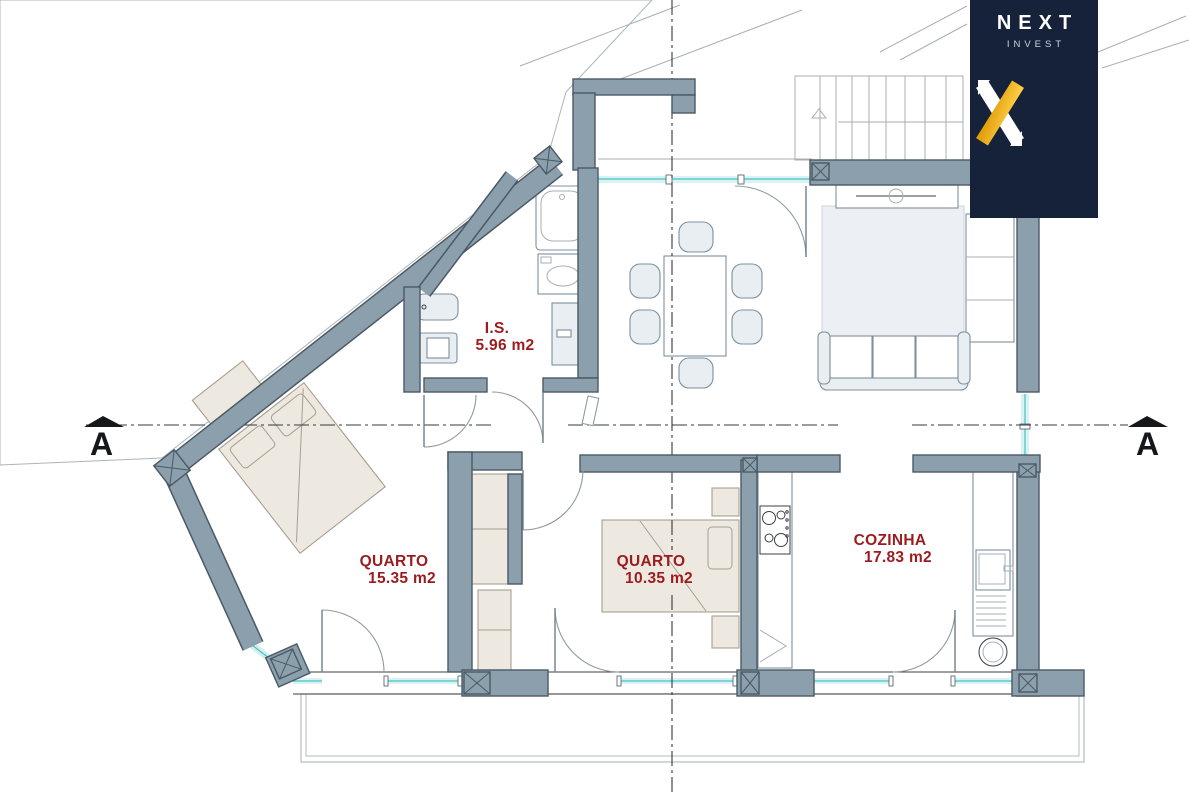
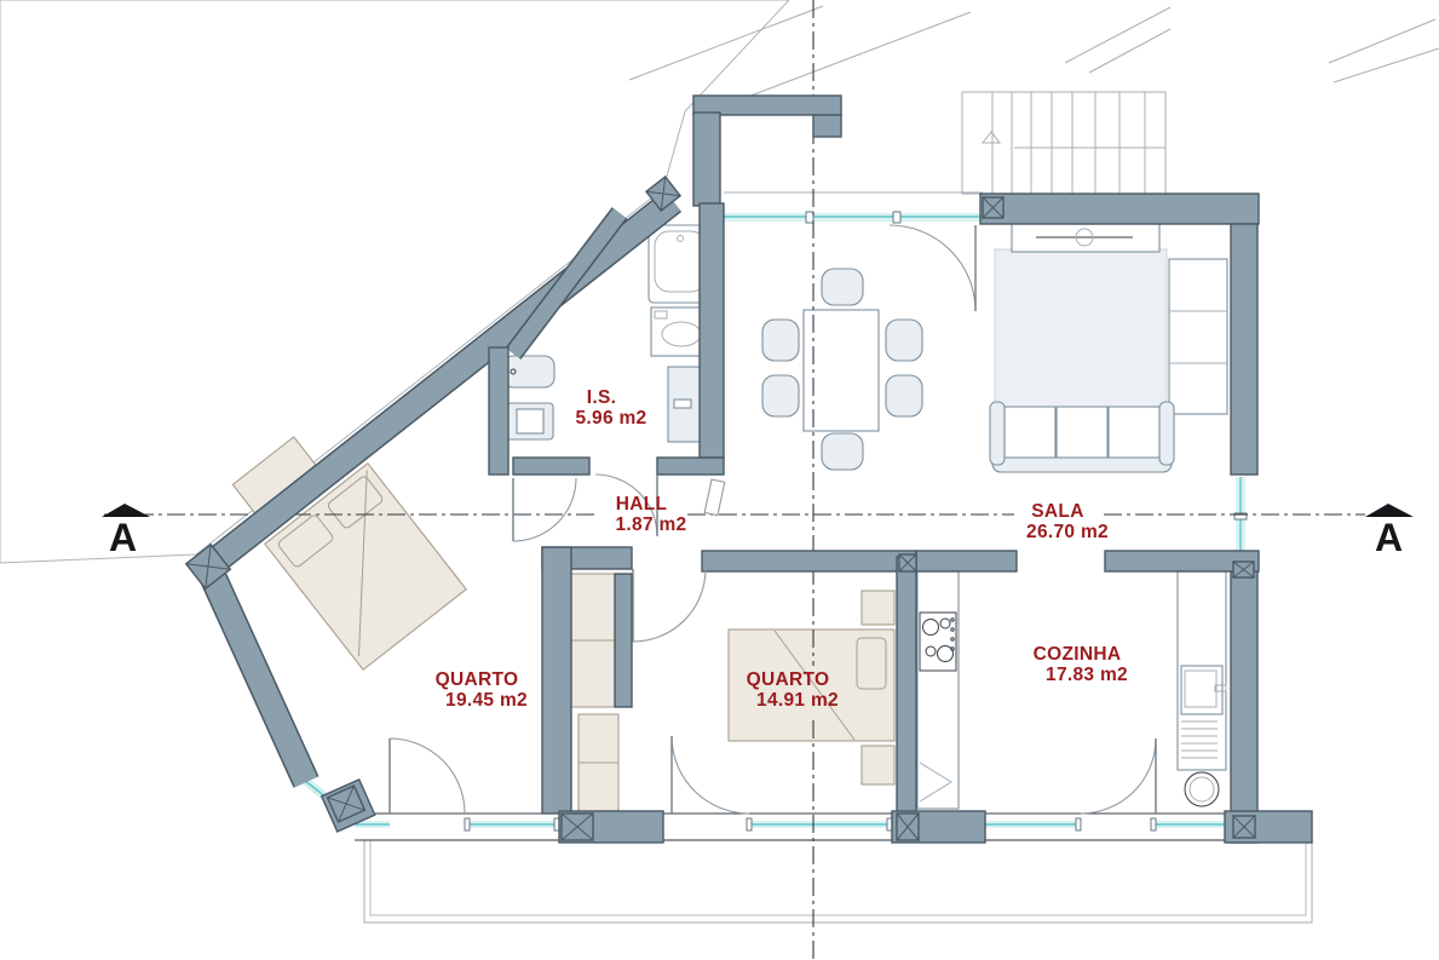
  I.S.
  5.96 m2
+ HALL
+ 1.87 m2
+ SALA
+ 26.70 m2
  QUARTO
- 15.35 m2
+ 19.45 m2
  QUARTO
- 10.35 m2
+ 14.91 m2
  COZINHA
  17.83 m2
  A
  A
- NEXT
- INVEST
